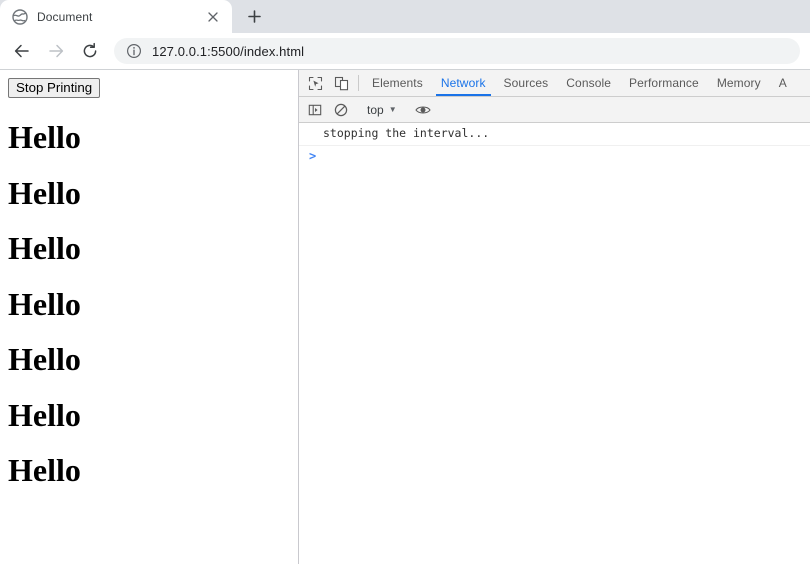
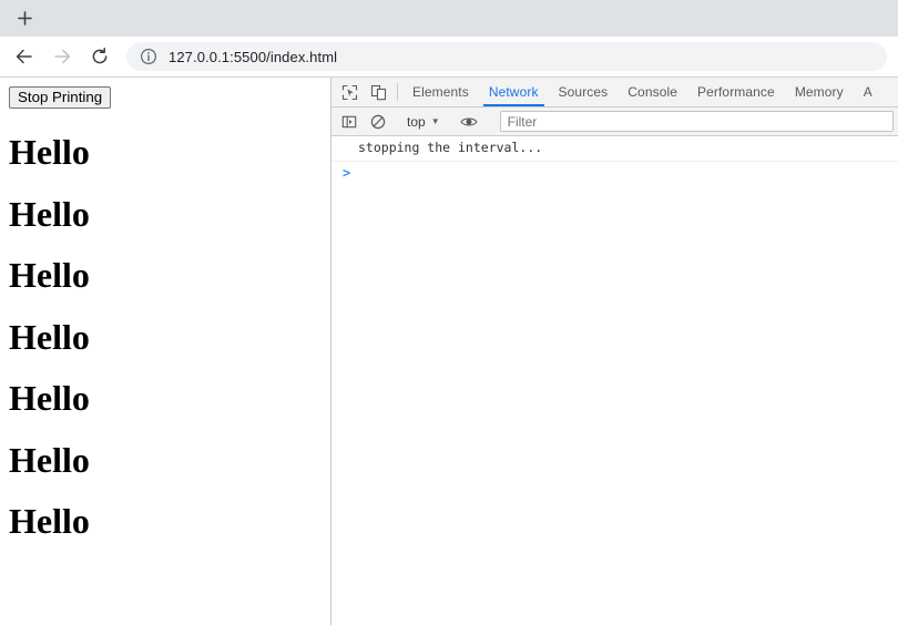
- Document
  127.0.0.1:5500/index.html
  Stop Printing
  Hello
  Hello
  Hello
  Hello
  Hello
  Hello
  Hello
  Elements
  Network
  Sources
  Console
  Performance
  Memory
  A
  top
  ▼
+ Filter
  stopping the interval...
  >
